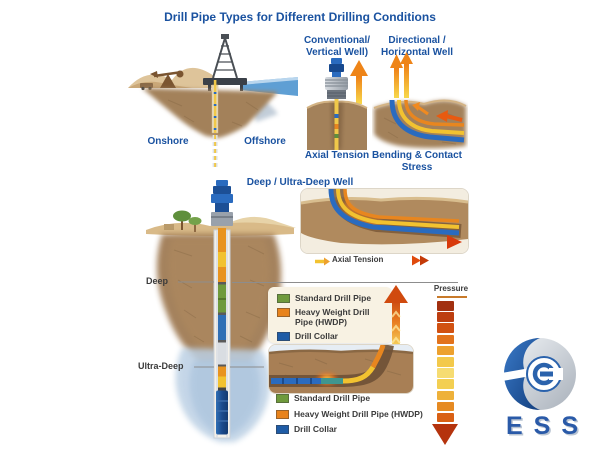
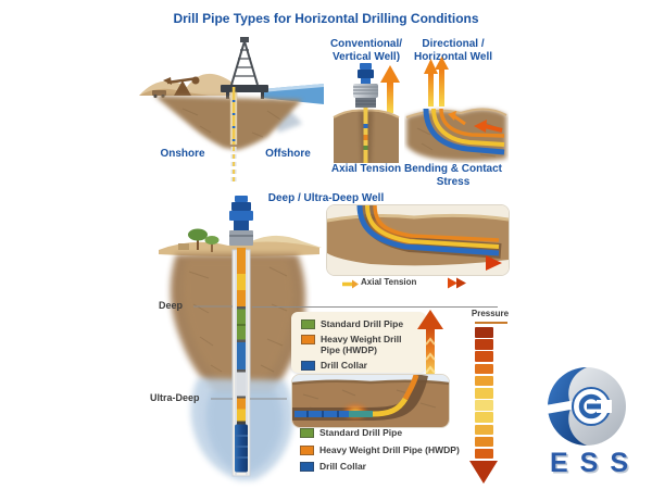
- Drill Pipe Types for Different Drilling Conditions
+ Drill Pipe Types for Horizontal Drilling Conditions
  Onshore
  Offshore
  Conventional/
  Vertical Well)
  Axial Tension
  Directional /
  Horizontal Well
  Bending & Contact Stress
  Deep / Ultra-Deep Well
  Deep
  Ultra-Deep
  Axial Tension
  Standard Drill Pipe
  Heavy Weight Drill Pipe (HWDP)
  Drill Collar
  Pressure
  Standard Drill Pipe
  Heavy Weight Drill Pipe (HWDP)
  Drill Collar
  ESS
